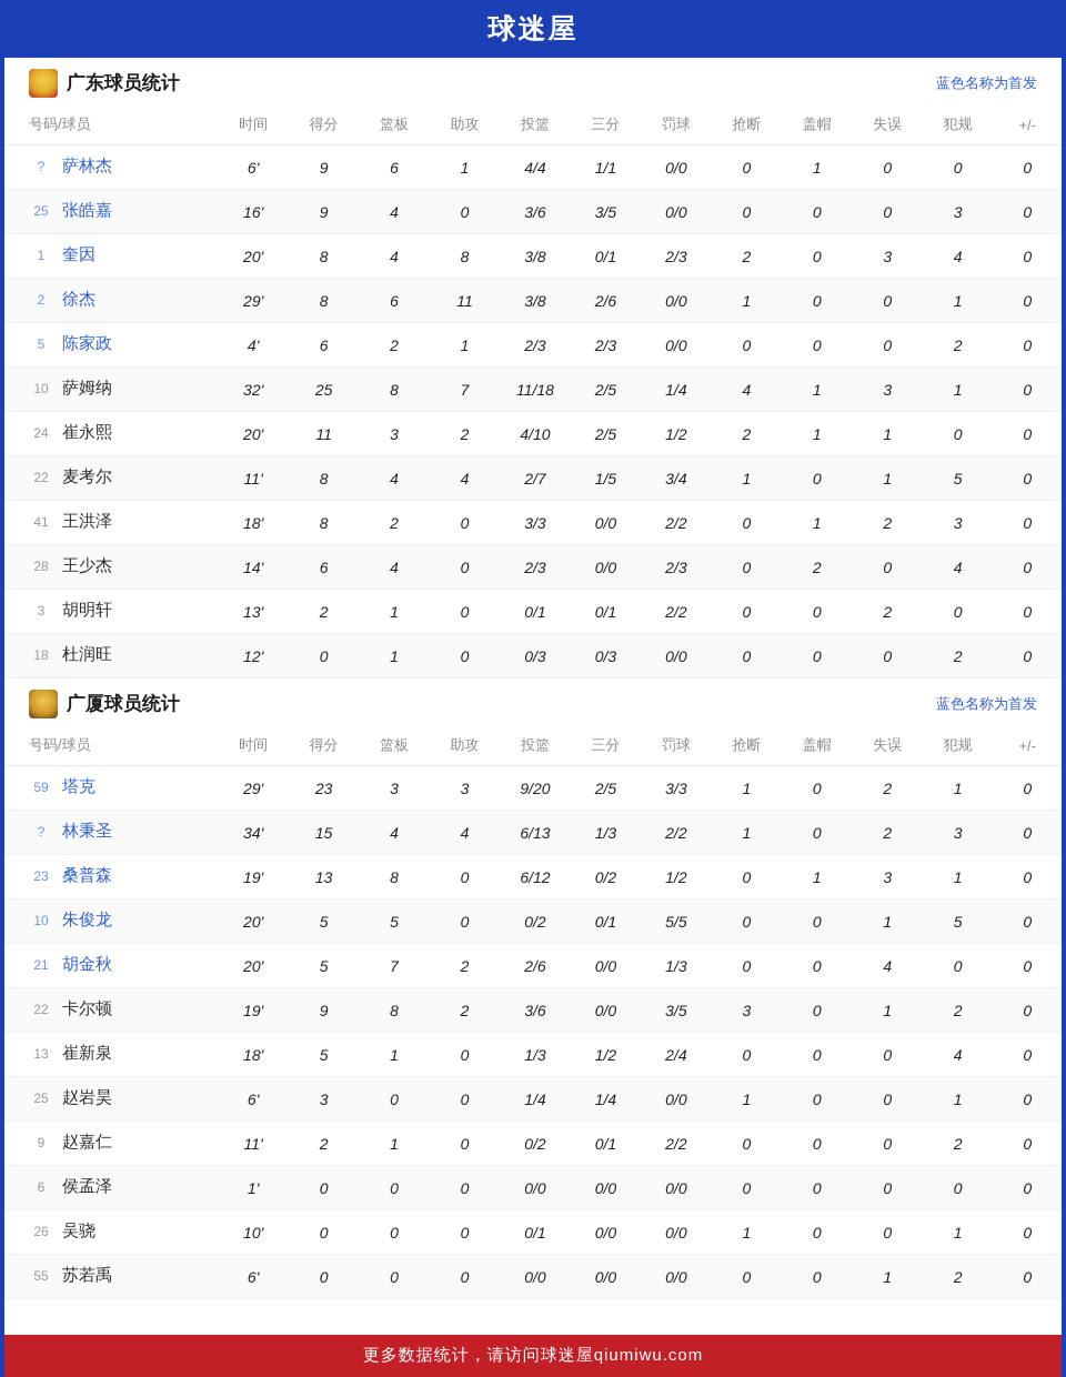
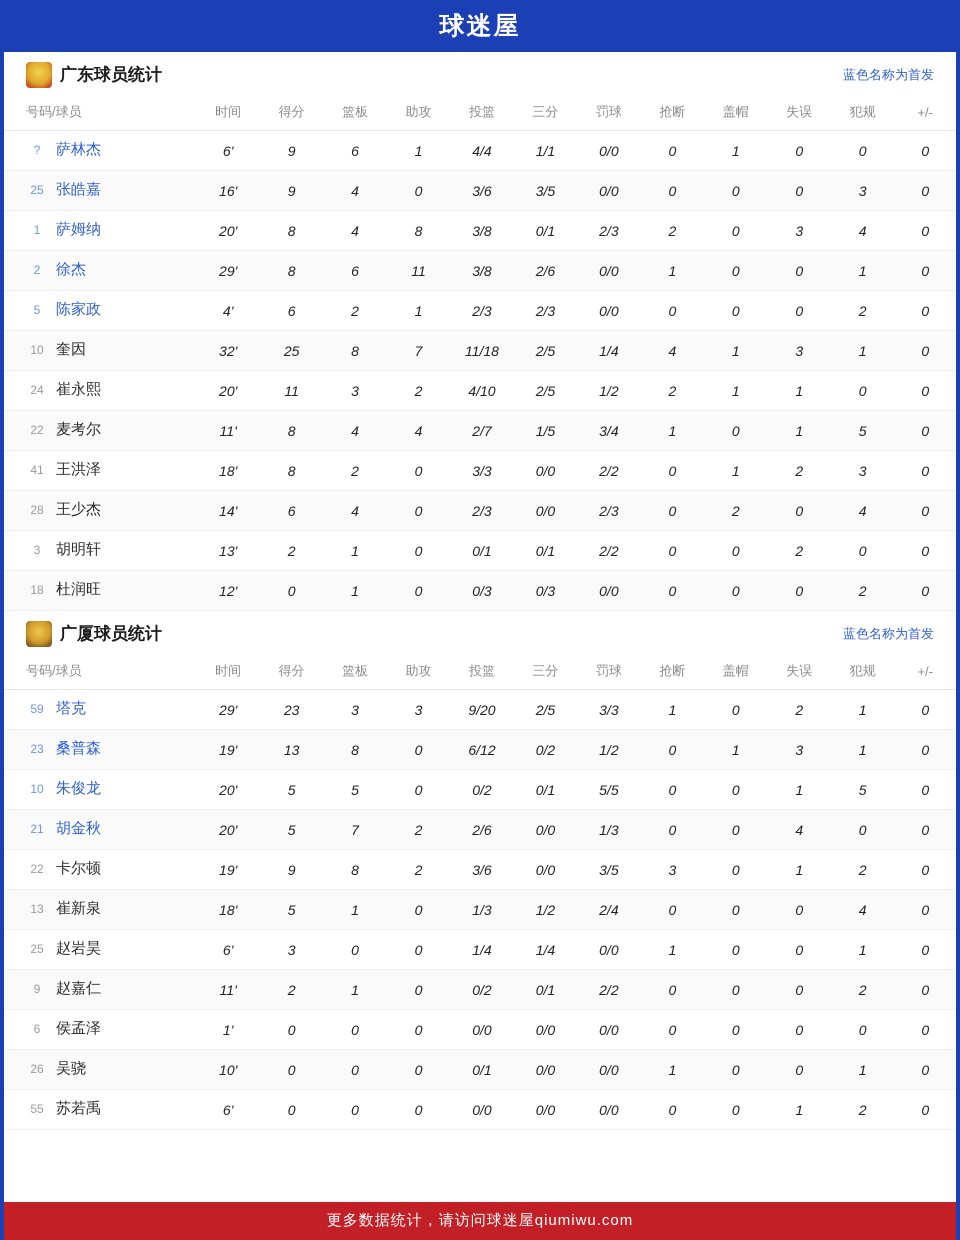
  球迷屋
  广东球员统计
  蓝色名称为首发
  号码/球员	时间	得分	篮板	助攻	投篮	三分	罚球	抢断	盖帽	失误	犯规	+/-
  ? 萨林杰	6'	9	6	1	4/4	1/1	0/0	0	1	0	0	0
  25 张皓嘉	16'	9	4	0	3/6	3/5	0/0	0	0	0	3	0
- 1 奎因	20'	8	4	8	3/8	0/1	2/3	2	0	3	4	0
+ 1 萨姆纳	20'	8	4	8	3/8	0/1	2/3	2	0	3	4	0
  2 徐杰	29'	8	6	11	3/8	2/6	0/0	1	0	0	1	0
  5 陈家政	4'	6	2	1	2/3	2/3	0/0	0	0	0	2	0
- 10 萨姆纳	32'	25	8	7	11/18	2/5	1/4	4	1	3	1	0
+ 10 奎因	32'	25	8	7	11/18	2/5	1/4	4	1	3	1	0
  24 崔永熙	20'	11	3	2	4/10	2/5	1/2	2	1	1	0	0
  22 麦考尔	11'	8	4	4	2/7	1/5	3/4	1	0	1	5	0
  41 王洪泽	18'	8	2	0	3/3	0/0	2/2	0	1	2	3	0
  28 王少杰	14'	6	4	0	2/3	0/0	2/3	0	2	0	4	0
  3 胡明轩	13'	2	1	0	0/1	0/1	2/2	0	0	2	0	0
  18 杜润旺	12'	0	1	0	0/3	0/3	0/0	0	0	0	2	0
  广厦球员统计
  蓝色名称为首发
  号码/球员	时间	得分	篮板	助攻	投篮	三分	罚球	抢断	盖帽	失误	犯规	+/-
  59 塔克	29'	23	3	3	9/20	2/5	3/3	1	0	2	1	0
- ? 林秉圣	34'	15	4	4	6/13	1/3	2/2	1	0	2	3	0
  23 桑普森	19'	13	8	0	6/12	0/2	1/2	0	1	3	1	0
  10 朱俊龙	20'	5	5	0	0/2	0/1	5/5	0	0	1	5	0
  21 胡金秋	20'	5	7	2	2/6	0/0	1/3	0	0	4	0	0
  22 卡尔顿	19'	9	8	2	3/6	0/0	3/5	3	0	1	2	0
  13 崔新泉	18'	5	1	0	1/3	1/2	2/4	0	0	0	4	0
  25 赵岩昊	6'	3	0	0	1/4	1/4	0/0	1	0	0	1	0
  9 赵嘉仁	11'	2	1	0	0/2	0/1	2/2	0	0	0	2	0
  6 侯孟泽	1'	0	0	0	0/0	0/0	0/0	0	0	0	0	0
  26 吴骁	10'	0	0	0	0/1	0/0	0/0	1	0	0	1	0
  55 苏若禹	6'	0	0	0	0/0	0/0	0/0	0	0	1	2	0
  更多数据统计，请访问球迷屋qiumiwu.com
